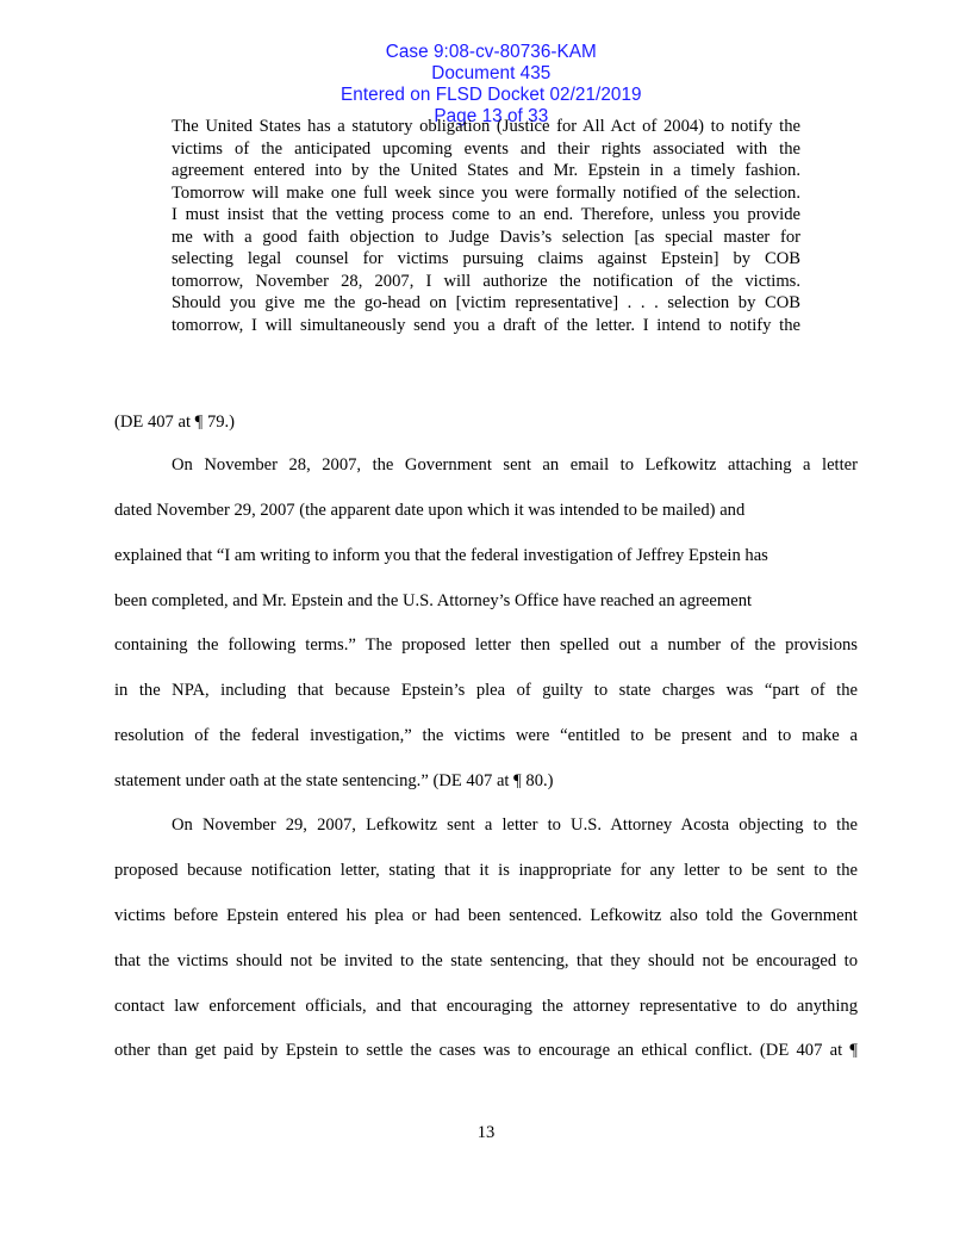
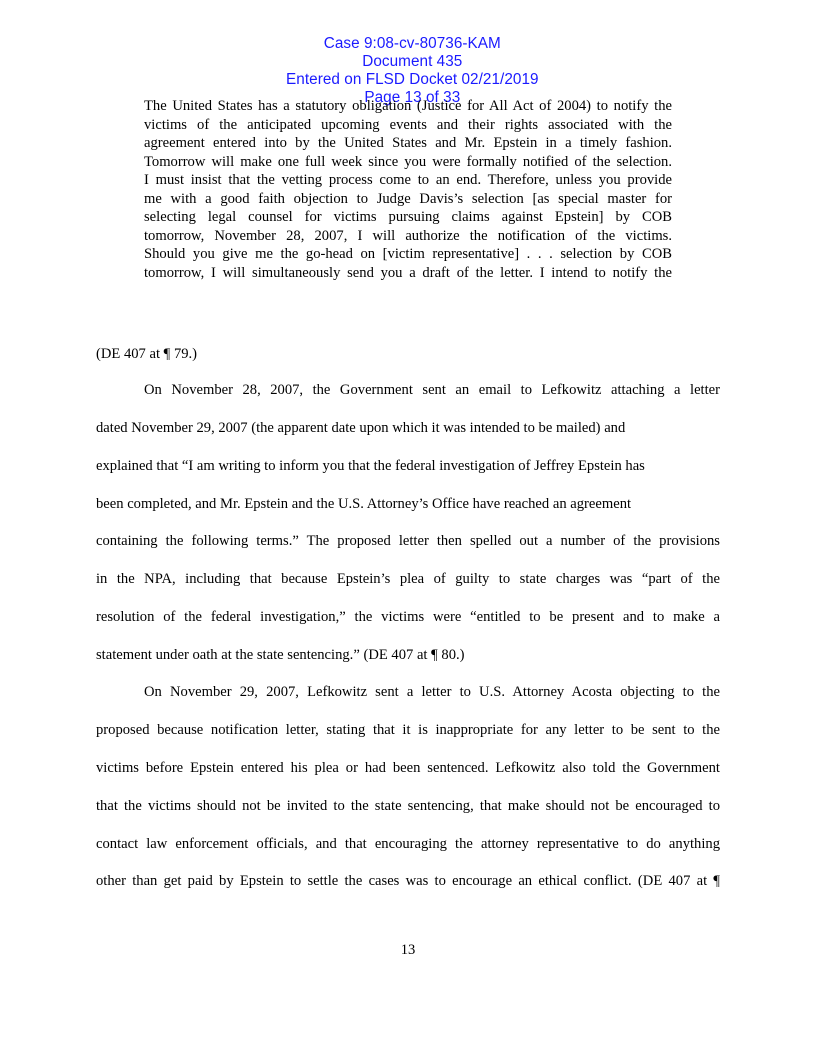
  Case 9:08-cv-80736-KAM Document 435 Entered on FLSD Docket 02/21/2019 Page 13 of 33
  The United States has a statutory obligation (Justice for All Act of 2004) to notify the
  victims of the anticipated upcoming events and their rights associated with the
  agreement entered into by the United States and Mr. Epstein in a timely fashion.
  Tomorrow will make one full week since you were formally notified of the selection.
  I must insist that the vetting process come to an end. Therefore, unless you provide
  me with a good faith objection to Judge Davis’s selection [as special master for
  selecting legal counsel for victims pursuing claims against Epstein] by COB
  tomorrow, November 28, 2007, I will authorize the notification of the victims.
  Should you give me the go-head on [victim representative] . . . selection by COB
  tomorrow, I will simultaneously send you a draft of the letter. I intend to notify the
  (DE 407 at ¶ 79.)
  On November 28, 2007, the Government sent an email to Lefkowitz attaching a letter
  dated November 29, 2007 (the apparent date upon which it was intended to be mailed) and
  explained that “I am writing to inform you that the federal investigation of Jeffrey Epstein has
  been completed, and Mr. Epstein and the U.S. Attorney’s Office have reached an agreement
  containing the following terms.” The proposed letter then spelled out a number of the provisions
  in the NPA, including that because Epstein’s plea of guilty to state charges was “part of the
  resolution of the federal investigation,” the victims were “entitled to be present and to make a
  statement under oath at the state sentencing.” (DE 407 at ¶ 80.)
  On November 29, 2007, Lefkowitz sent a letter to U.S. Attorney Acosta objecting to the
  proposed because notification letter, stating that it is inappropriate for any letter to be sent to the
  victims before Epstein entered his plea or had been sentenced. Lefkowitz also told the Government
- that the victims should not be invited to the state sentencing, that they should not be encouraged to
+ that the victims should not be invited to the state sentencing, that make should not be encouraged to
  contact law enforcement officials, and that encouraging the attorney representative to do anything
  other than get paid by Epstein to settle the cases was to encourage an ethical conflict. (DE 407 at ¶
  13
